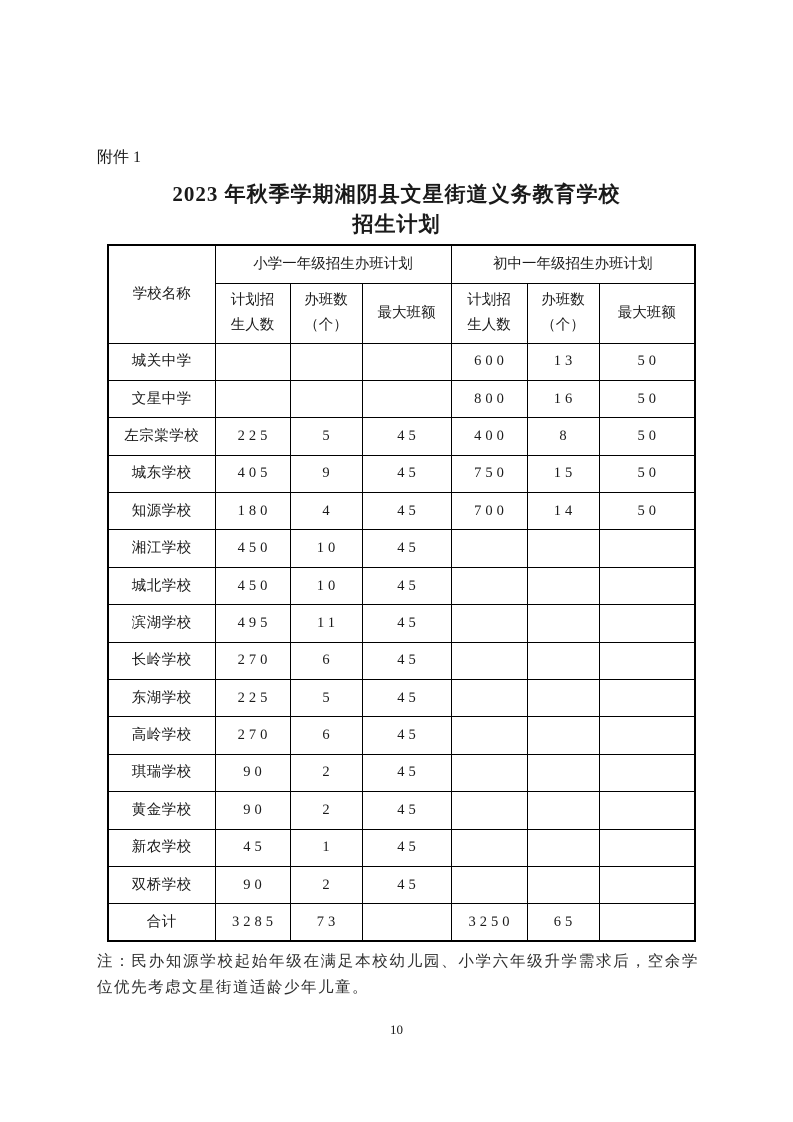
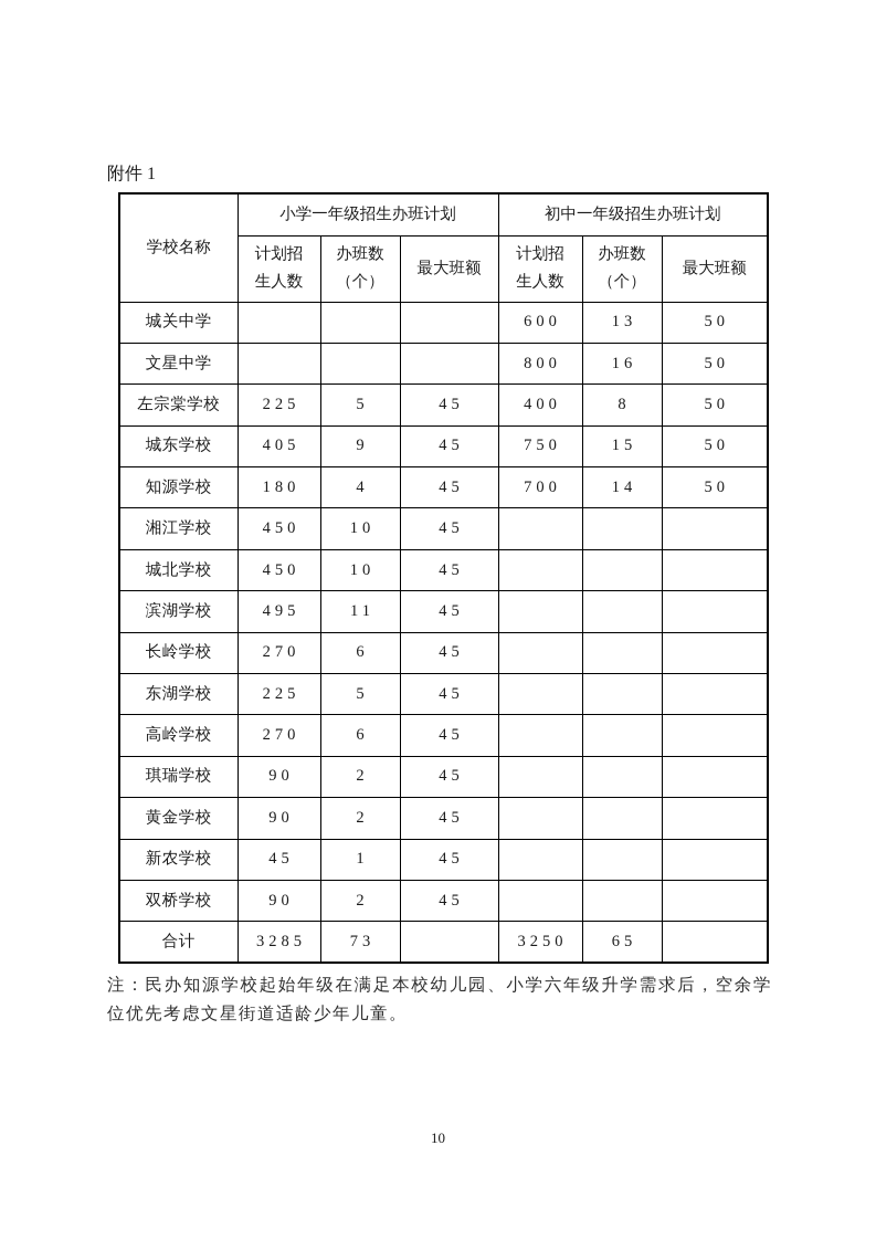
  附件 1
- 2023 年秋季学期湘阴县文星街道义务教育学校
- 招生计划
  学校名称	小学一年级招生办班计划	初中一年级招生办班计划
  计划招 生人数	办班数 （个）	最大班额	计划招 生人数	办班数 （个）	最大班额
  城关中学				600	13	50
  文星中学				800	16	50
  左宗棠学校	225	5	45	400	8	50
  城东学校	405	9	45	750	15	50
  知源学校	180	4	45	700	14	50
  湘江学校	450	10	45
  城北学校	450	10	45
  滨湖学校	495	11	45
  长岭学校	270	6	45
  东湖学校	225	5	45
  高岭学校	270	6	45
  琪瑞学校	90	2	45
  黄金学校	90	2	45
  新农学校	45	1	45
  双桥学校	90	2	45
  合计	3285	73		3250	65
  注：民办知源学校起始年级在满足本校幼儿园、小学六年级升学需求后，空余学位优先考虑文星街道适龄少年儿童。
  10
